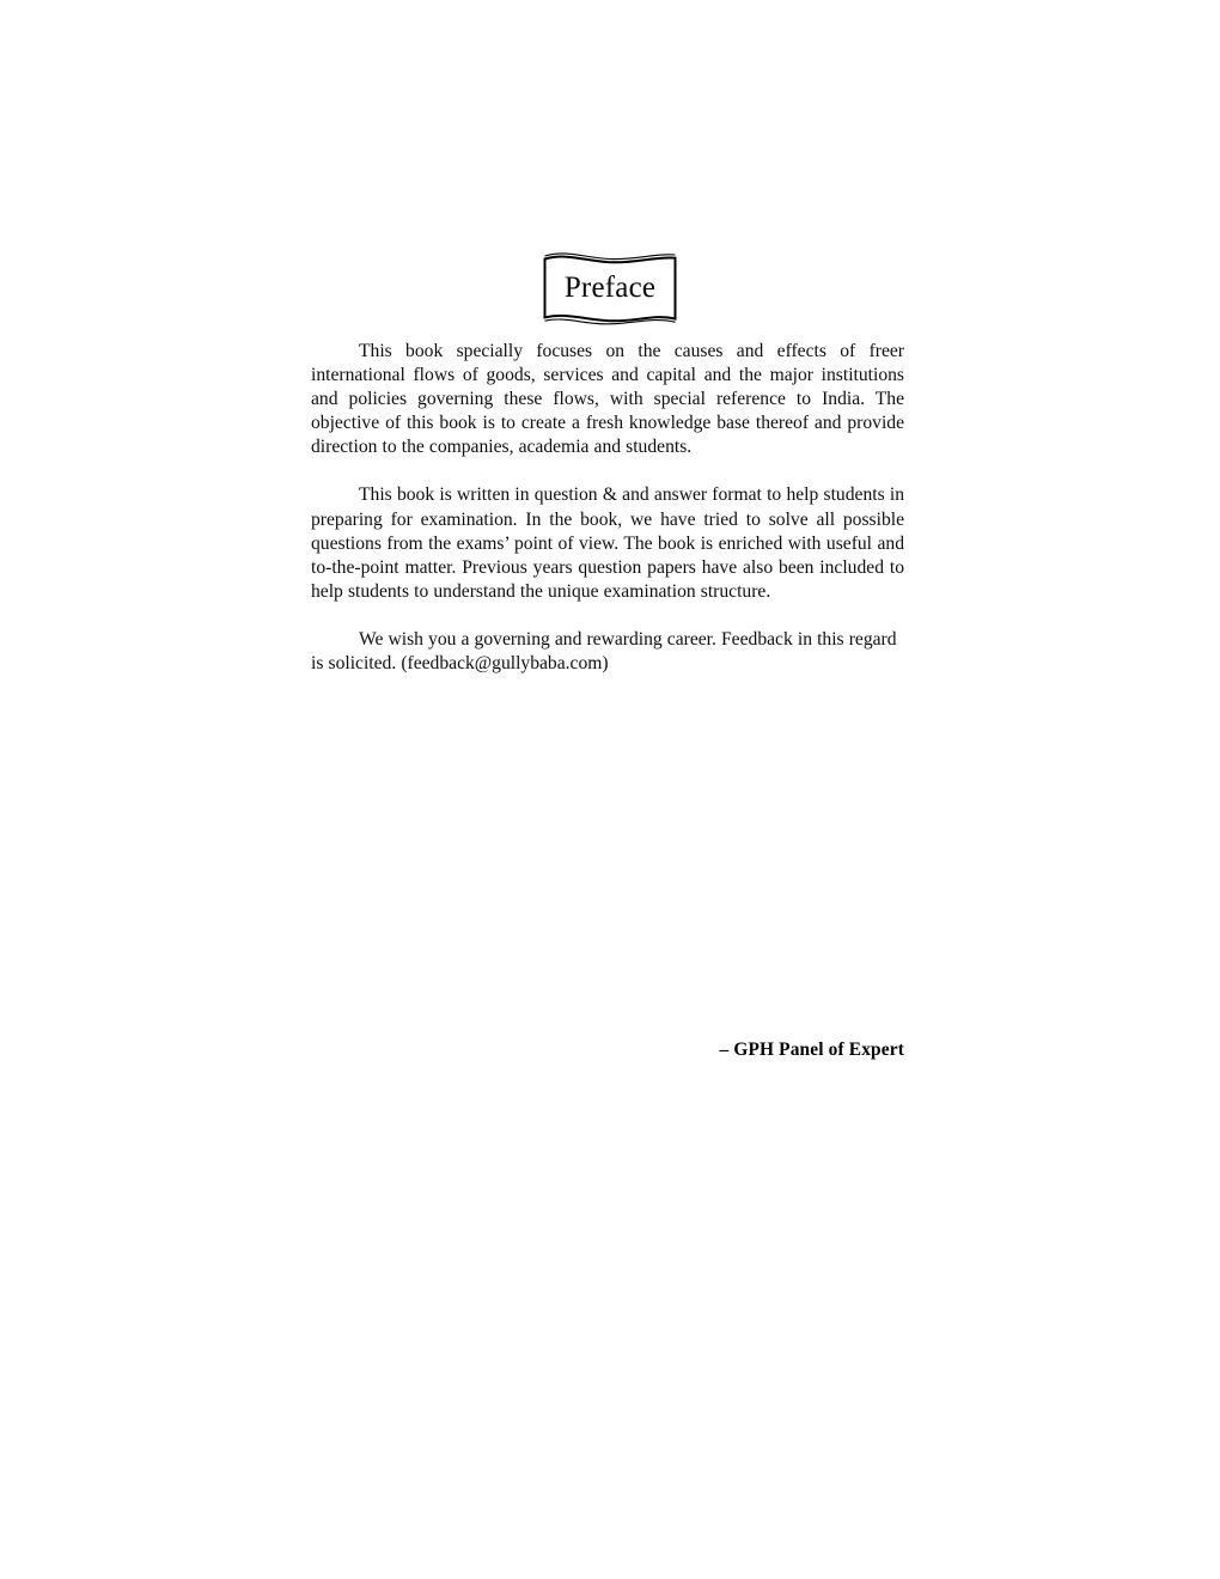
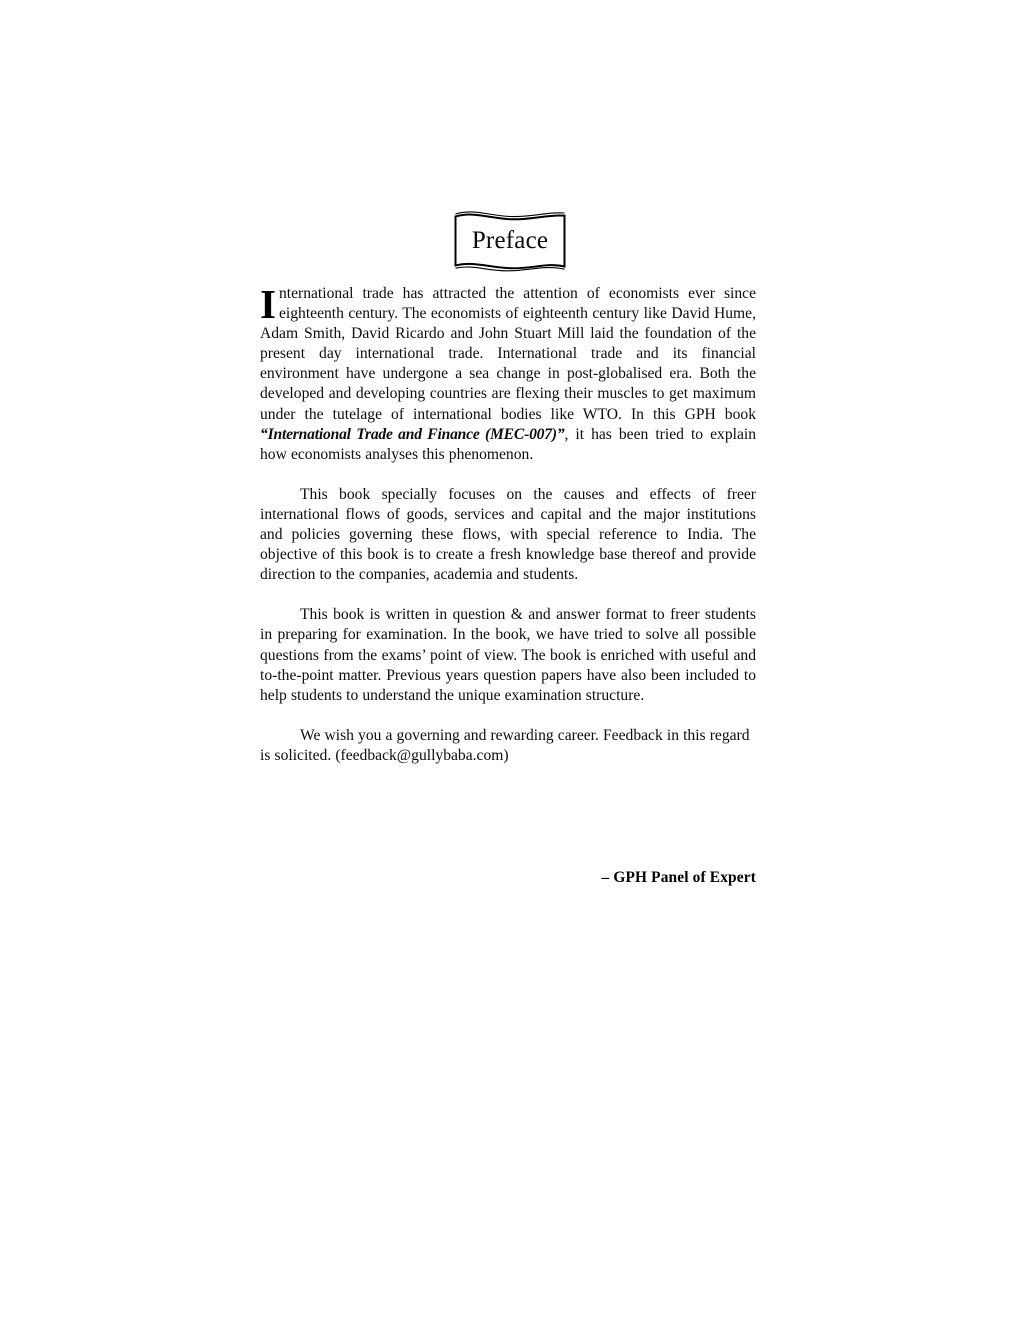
  Preface
+ I
+ nternational trade has attracted the attention of economists ever since eighteenth century. The economists of eighteenth century like David Hume, Adam Smith, David Ricardo and John Stuart Mill laid the foundation of the present day international trade. International trade and its financial environment have undergone a sea change in post-globalised era. Both the developed and developing countries are flexing their muscles to get maximum under the tutelage of international bodies like WTO. In this GPH book “International Trade and Finance (MEC-007)”, it has been tried to explain how economists analyses this phenomenon.
  This book specially focuses on the causes and effects of freer international flows of goods, services and capital and the major institutions and policies governing these flows, with special reference to India. The objective of this book is to create a fresh knowledge base thereof and provide direction to the companies, academia and students.
- This book is written in question & and answer format to help students in preparing for examination. In the book, we have tried to solve all possible questions from the exams’ point of view. The book is enriched with useful and to-the-point matter. Previous years question papers have also been included to help students to understand the unique examination structure.
+ This book is written in question & and answer format to freer students in preparing for examination. In the book, we have tried to solve all possible questions from the exams’ point of view. The book is enriched with useful and to-the-point matter. Previous years question papers have also been included to help students to understand the unique examination structure.
  We wish you a governing and rewarding career. Feedback in this regard is solicited. (feedback@gullybaba.com)
  – GPH Panel of Expert
